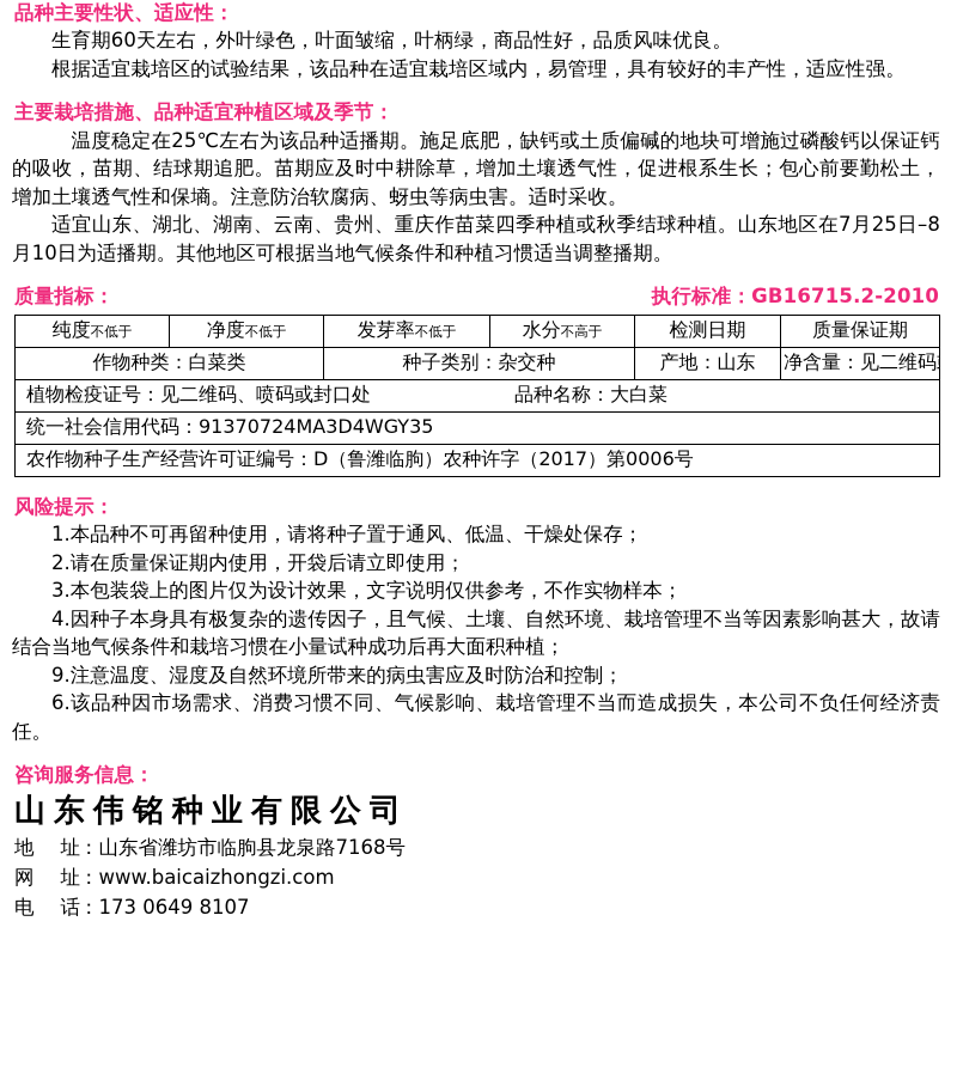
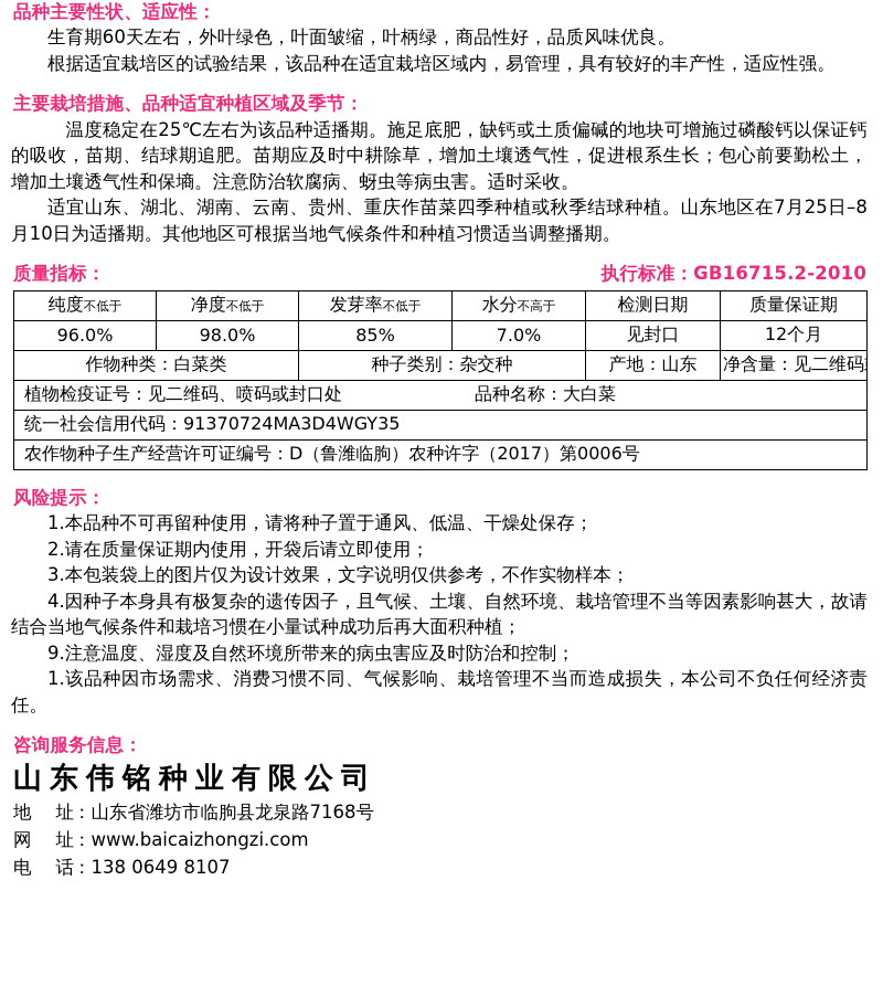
  品种主要性状、适应性：
  生育期60天左右，外叶绿色，叶面皱缩，叶柄绿，商品性好，品质风味优良。
  根据适宜栽培区的试验结果，该品种在适宜栽培区域内，易管理，具有较好的丰产性，适应性强。
  主要栽培措施、品种适宜种植区域及季节：
  温度稳定在25℃左右为该品种适播期。施足底肥，缺钙或土质偏碱的地块可增施过磷酸钙以保证钙的吸收，苗期、结球期追肥。苗期应及时中耕除草，增加土壤透气性，促进根系生长；包心前要勤松土，增加土壤透气性和保墒。注意防治软腐病、蚜虫等病虫害。适时采收。
  适宜山东、湖北、湖南、云南、贵州、重庆作苗菜四季种植或秋季结球种植。山东地区在7月25日–8月10日为适播期。其他地区可根据当地气候条件和种植习惯适当调整播期。
  质量指标：
  执行标准：GB16715.2-2010
  纯度不低于	净度不低于	发芽率不低于	水分不高于	检测日期	质量保证期
+ 96.0%	98.0%	85%	7.0%	见封口	12个月
  作物种类：白菜类	种子类别：杂交种	产地：山东	净含量：见二维码
  植物检疫证号：见二维码、喷码或封口处 品种名称：大白菜
  统一社会信用代码：91370724MA3D4WGY35
  农作物种子生产经营许可证编号：D（鲁潍临朐）农种许字（2017）第0006号
  风险提示：
  1.本品种不可再留种使用，请将种子置于通风、低温、干燥处保存；
  2.请在质量保证期内使用，开袋后请立即使用；
  3.本包装袋上的图片仅为设计效果，文字说明仅供参考，不作实物样本；
  4.因种子本身具有极复杂的遗传因子，且气候、土壤、自然环境、栽培管理不当等因素影响甚大，故请结合当地气候条件和栽培习惯在小量试种成功后再大面积种植；
  9.注意温度、湿度及自然环境所带来的病虫害应及时防治和控制；
- 6.该品种因市场需求、消费习惯不同、气候影响、栽培管理不当而造成损失，本公司不负任何经济责任。
+ 1.该品种因市场需求、消费习惯不同、气候影响、栽培管理不当而造成损失，本公司不负任何经济责任。
  咨询服务信息：
  山东伟铭种业有限公司
  地址：山东省潍坊市临朐县龙泉路7168号
  网址：www.baicaizhongzi.com
- 电话：173 0649 8107
+ 电话：138 0649 8107
